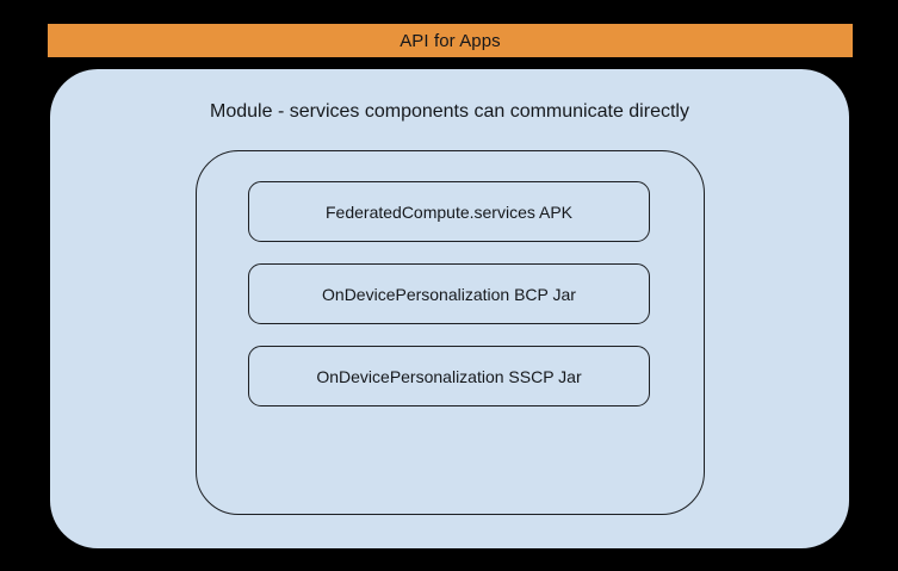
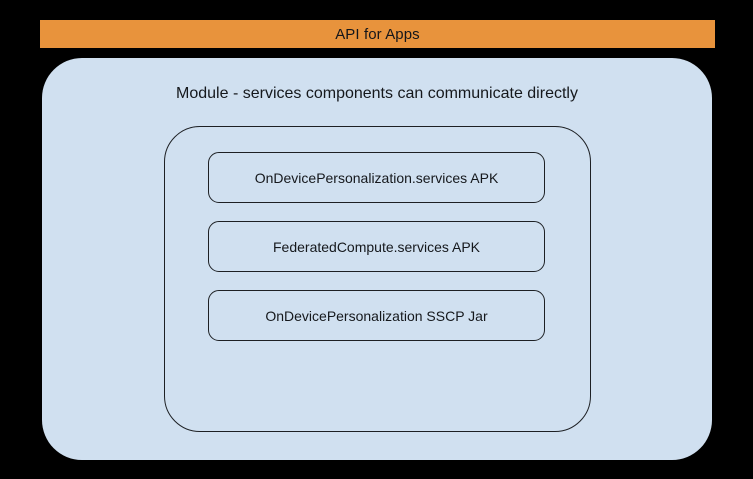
  API for Apps
  Module - services components can communicate directly
+ OnDevicePersonalization.services APK
  FederatedCompute.services APK
- OnDevicePersonalization BCP Jar
  OnDevicePersonalization SSCP Jar
